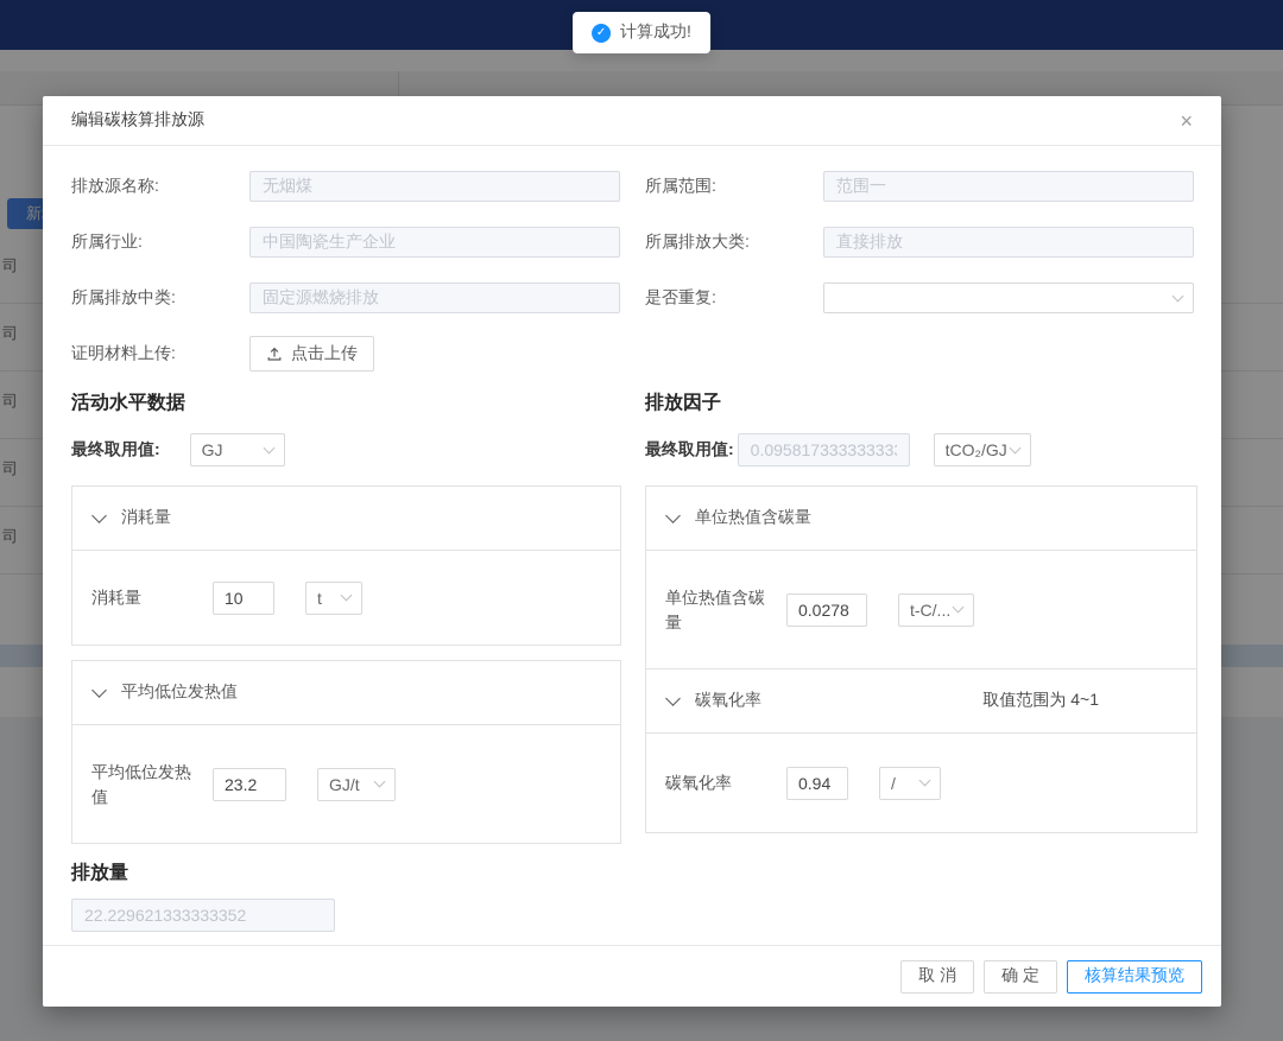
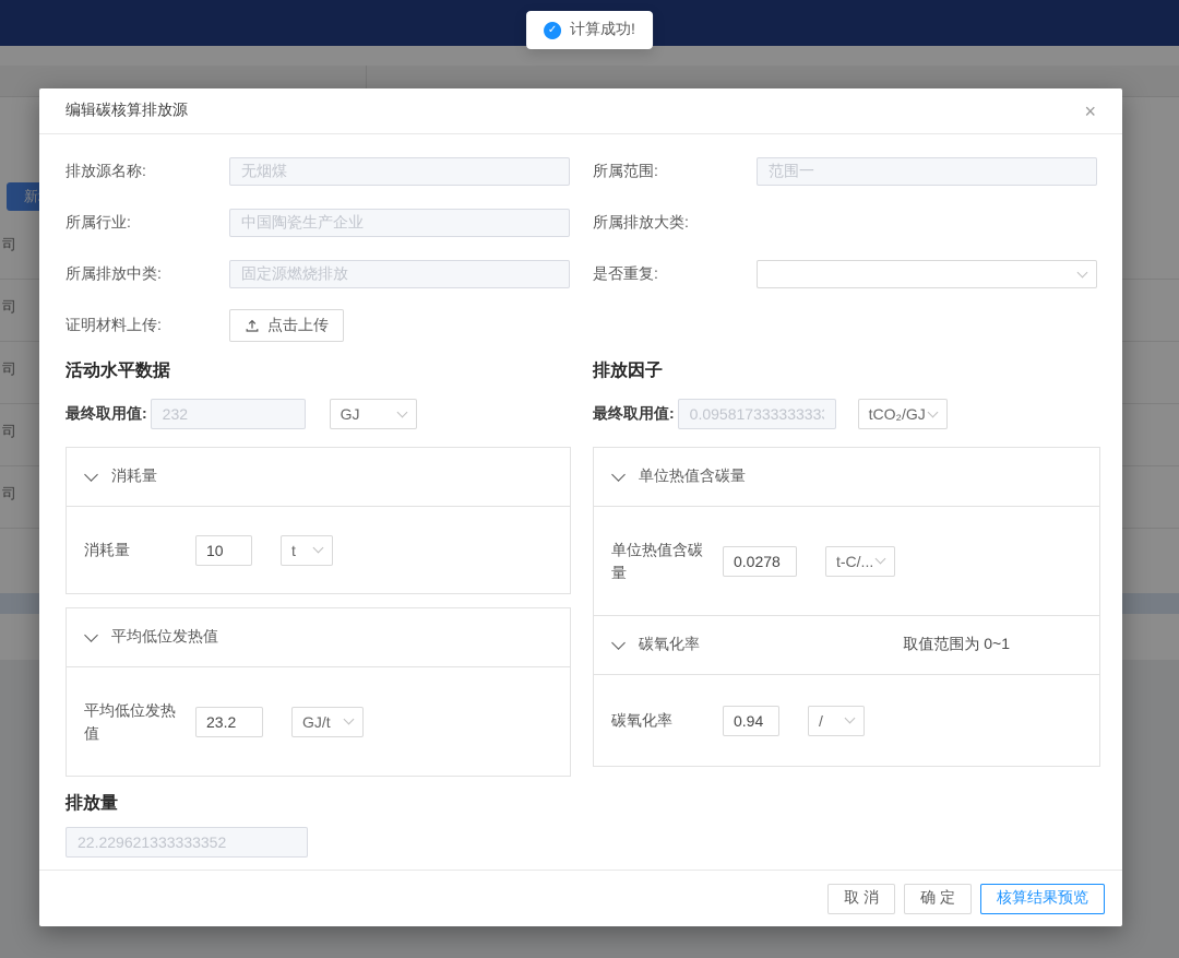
  司
  司
  司
  司
  司
  ✓
  计算成功!
  编辑碳核算排放源
  ×
  排放源名称:
  无烟煤
  所属范围:
  范围一
  所属行业:
  中国陶瓷生产企业
  所属排放大类:
- 直接排放
  所属排放中类:
  固定源燃烧排放
  是否重复:
  证明材料上传:
  点击上传
  活动水平数据
  最终取用值:
+ 232
  GJ
  消耗量
  消耗量
  10
  t
  平均低位发热值
  平均低位发热值
  23.2
  GJ/t
  排放因子
  最终取用值:
  0.09581733333333
  tCO₂/GJ
  单位热值含碳量
  单位热值含碳量
  0.0278
  t-C/...
  碳氧化率
- 取值范围为 4~1
+ 取值范围为 0~1
  碳氧化率
  0.94
  /
  排放量
  22.229621333333352
  取 消
  确 定
  核算结果预览
